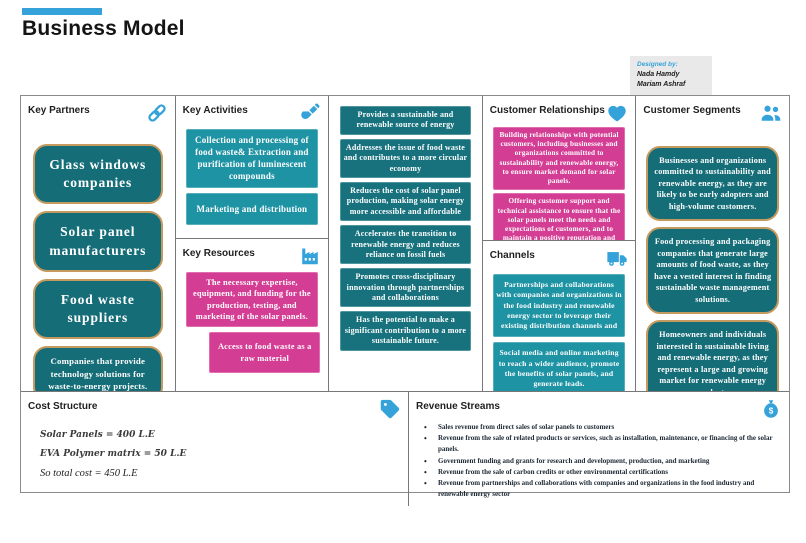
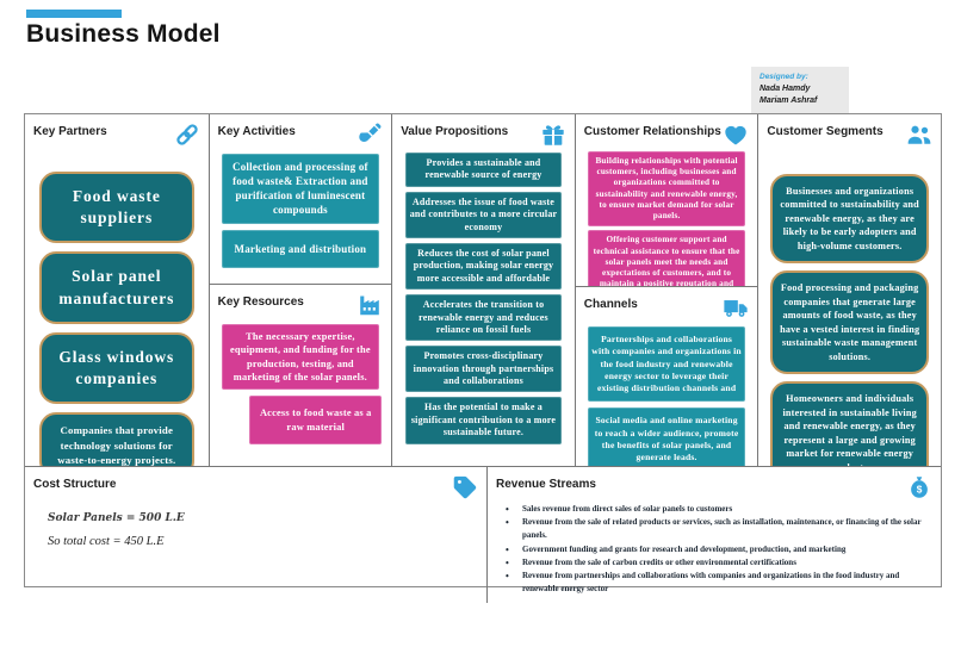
  Business Model
  Key Partners
- Glass windows companies
+ Food waste suppliers
  Solar panel manufacturers
- Food waste suppliers
+ Glass windows companies
  Companies that provide technology solutions for waste-to-energy projects.
  Key Activities
  Collection and processing of food waste& Extraction and purification of luminescent compounds
  Marketing and distribution
  Key Resources
  The necessary expertise, equipment, and funding for the production, testing, and marketing of the solar panels.
  Access to food waste as a raw material
+ Value Propositions
  Provides a sustainable and renewable source of energy
  Addresses the issue of food waste and contributes to a more circular economy
  Reduces the cost of solar panel production, making solar energy more accessible and affordable
  Accelerates the transition to renewable energy and reduces reliance on fossil fuels
  Promotes cross-disciplinary innovation through partnerships and collaborations
  Has the potential to make a significant contribution to a more sustainable future.
  Customer Relationships
  Building relationships with potential customers, including businesses and organizations committed to sustainability and renewable energy, to ensure market demand for solar panels.
  Offering customer support and technical assistance to ensure that the solar panels meet the needs and expectations of customers, and to maintain a positive reputation and
  Channels
  Partnerships and collaborations with companies and organizations in the food industry and renewable energy sector to leverage their existing distribution channels and
  Social media and online marketing to reach a wider audience, promote the benefits of solar panels, and generate leads.
  Customer Segments
  Businesses and organizations committed to sustainability and renewable energy, as they are likely to be early adopters and high-volume customers.
  Food processing and packaging companies that generate large amounts of food waste, as they have a vested interest in finding sustainable waste management solutions.
  Homeowners and individuals interested in sustainable living and renewable energy, as they represent a large and growing market for renewable energy
  Cost Structure
- Solar Panels = 400 L.E
+ Solar Panels = 500 L.E
- EVA Polymer matrix = 50 L.E
  So total cost = 450 L.E
  Revenue Streams
  $
  Sales revenue from direct sales of solar panels to customers
  Revenue from the sale of related products or services, such as installation, maintenance, or financing of the solar panels.
  Government funding and grants for research and development, production, and marketing
  Revenue from the sale of carbon credits or other environmental certifications
  Revenue from partnerships and collaborations with companies and organizations in the food industry and renewable energy sector
